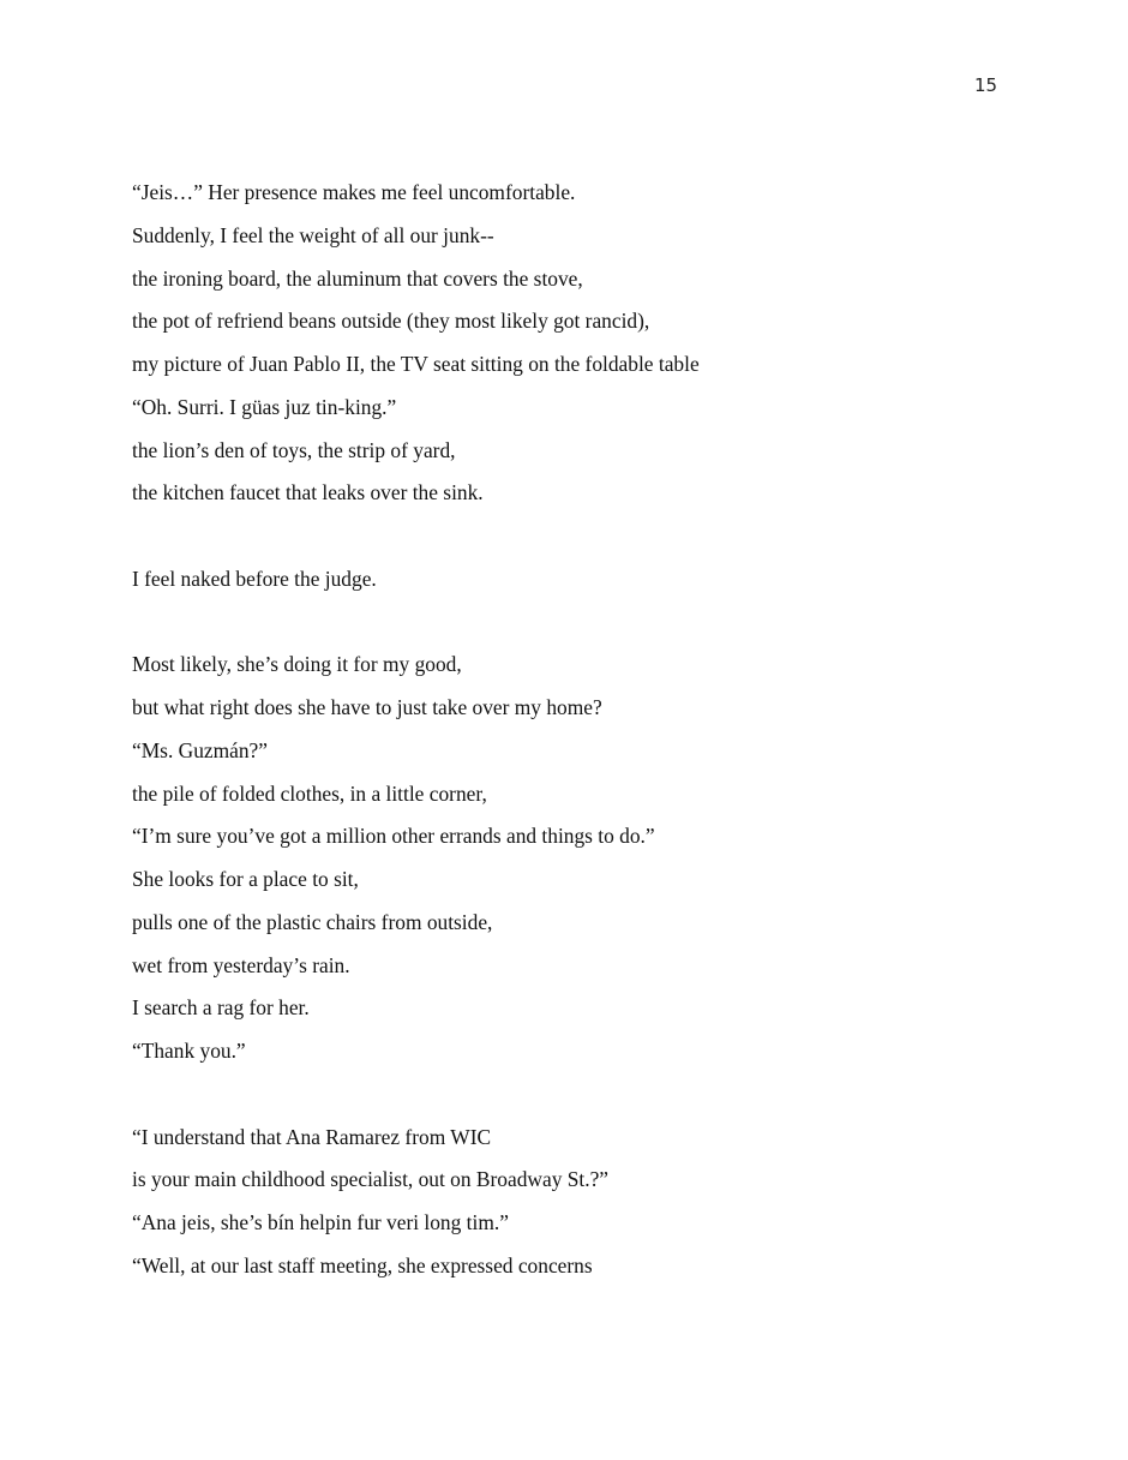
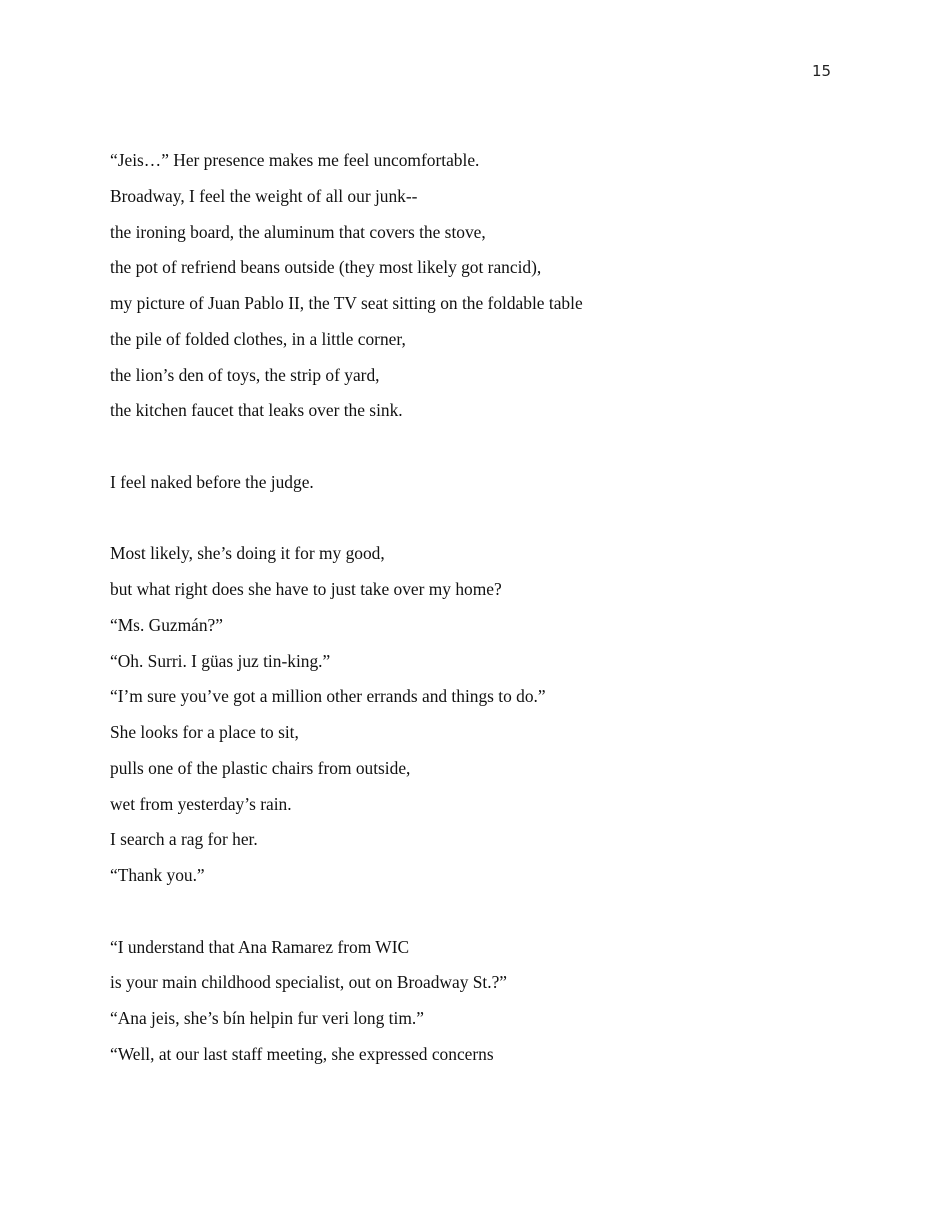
  15
  “Jeis…” Her presence makes me feel uncomfortable.
- Suddenly, I feel the weight of all our junk--
+ Broadway, I feel the weight of all our junk--
  the ironing board, the aluminum that covers the stove,
  the pot of refriend beans outside (they most likely got rancid),
  my picture of Juan Pablo II, the TV seat sitting on the foldable table
- “Oh. Surri. I güas juz tin-king.”
+ the pile of folded clothes, in a little corner,
  the lion’s den of toys, the strip of yard,
  the kitchen faucet that leaks over the sink.
  I feel naked before the judge.
  Most likely, she’s doing it for my good,
  but what right does she have to just take over my home?
  “Ms. Guzmán?”
- the pile of folded clothes, in a little corner,
+ “Oh. Surri. I güas juz tin-king.”
  “I’m sure you’ve got a million other errands and things to do.”
  She looks for a place to sit,
  pulls one of the plastic chairs from outside,
  wet from yesterday’s rain.
  I search a rag for her.
  “Thank you.”
  “I understand that Ana Ramarez from WIC
  is your main childhood specialist, out on Broadway St.?”
  “Ana jeis, she’s bín helpin fur veri long tim.”
  “Well, at our last staff meeting, she expressed concerns
